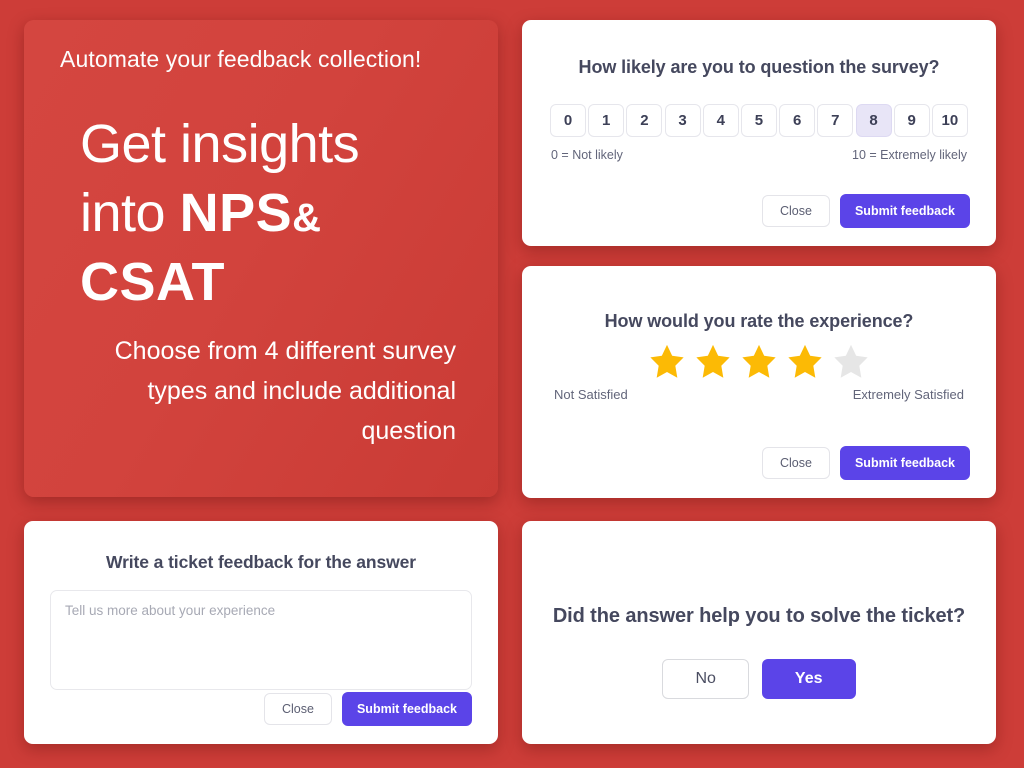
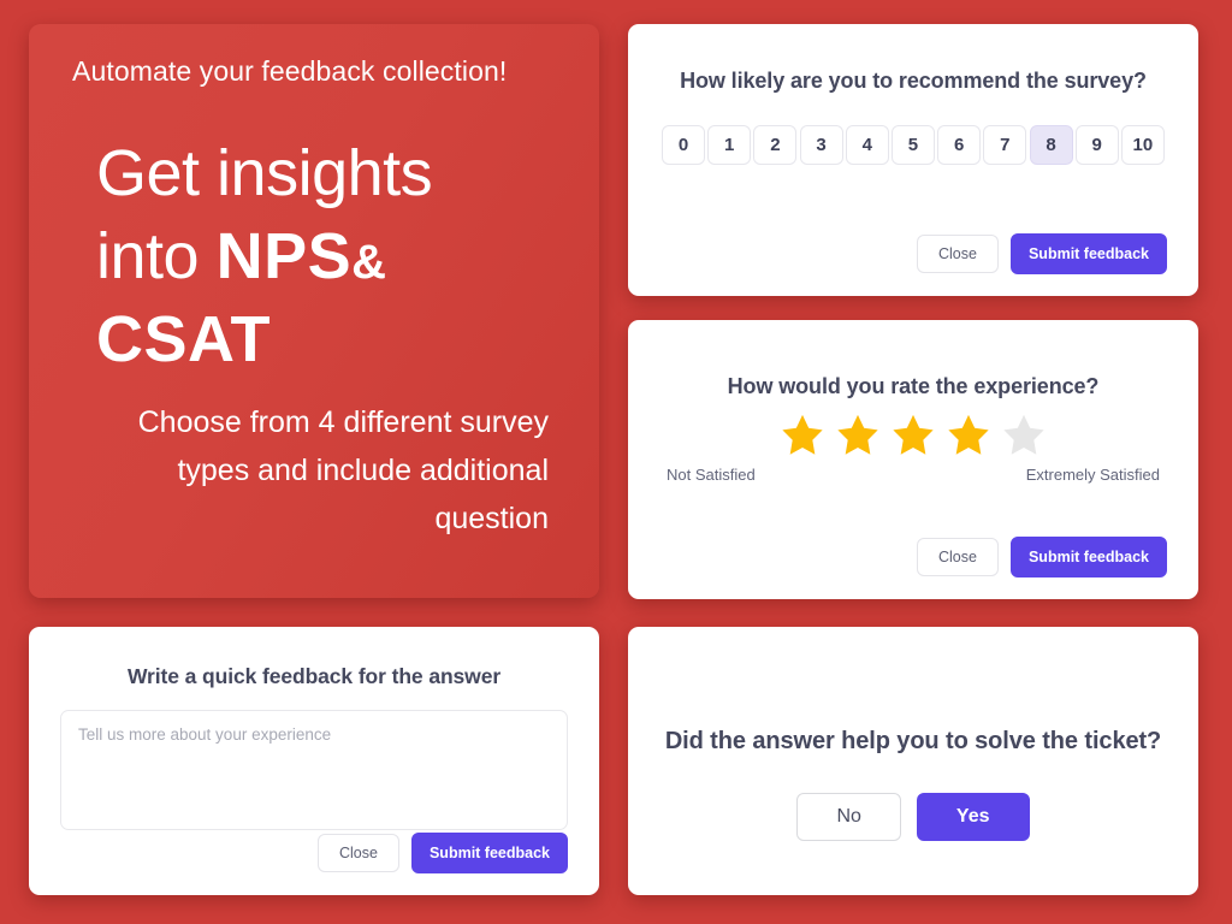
  Automate your feedback collection!
  Get insights
  into NPS&
  CSAT
  Choose from 4 different survey types and include additional question
- How likely are you to question the survey?
+ How likely are you to recommend the survey?
  0
  1
  2
  3
  4
  5
  6
  7
  8
  9
  10
- 0 = Not likely
- 10 = Extremely likely
  Close
  Submit feedback
  How would you rate the experience?
  Not Satisfied
  Extremely Satisfied
  Close
  Submit feedback
- Write a ticket feedback for the answer
+ Write a quick feedback for the answer
  Tell us more about your experience
  Close
  Submit feedback
  Did the answer help you to solve the ticket?
  No
  Yes
